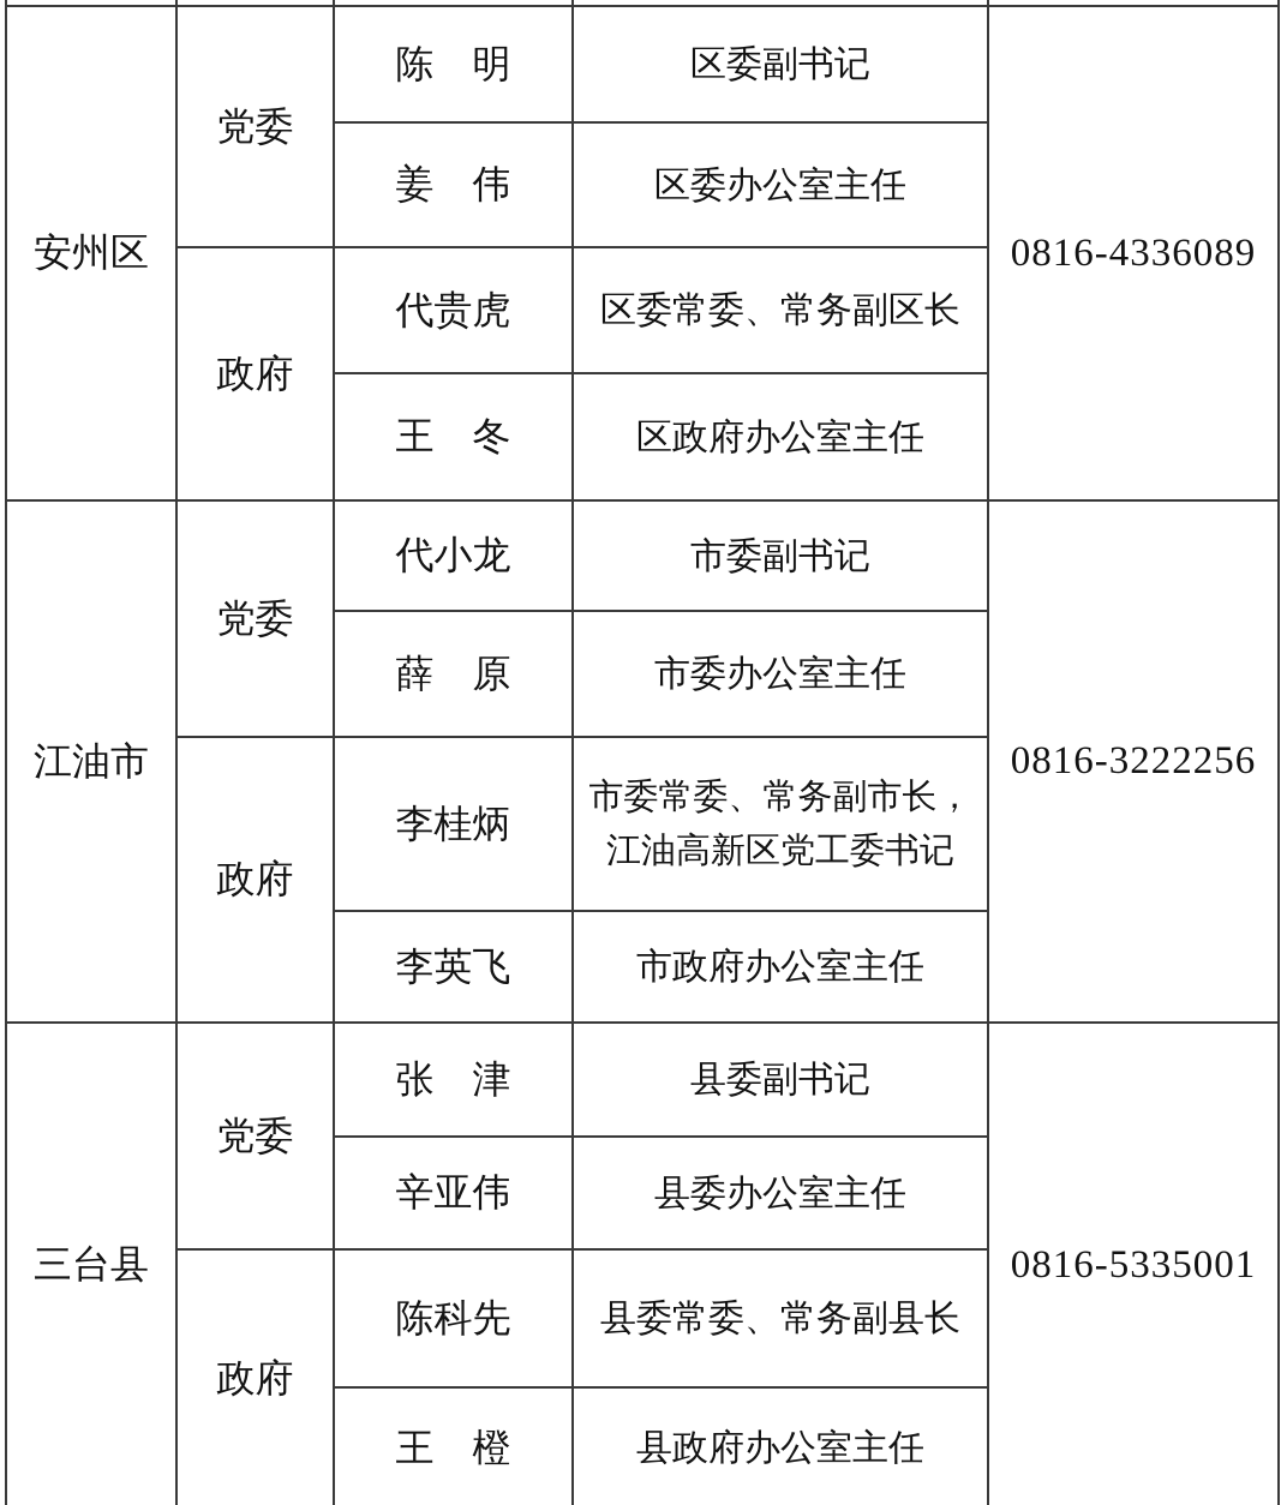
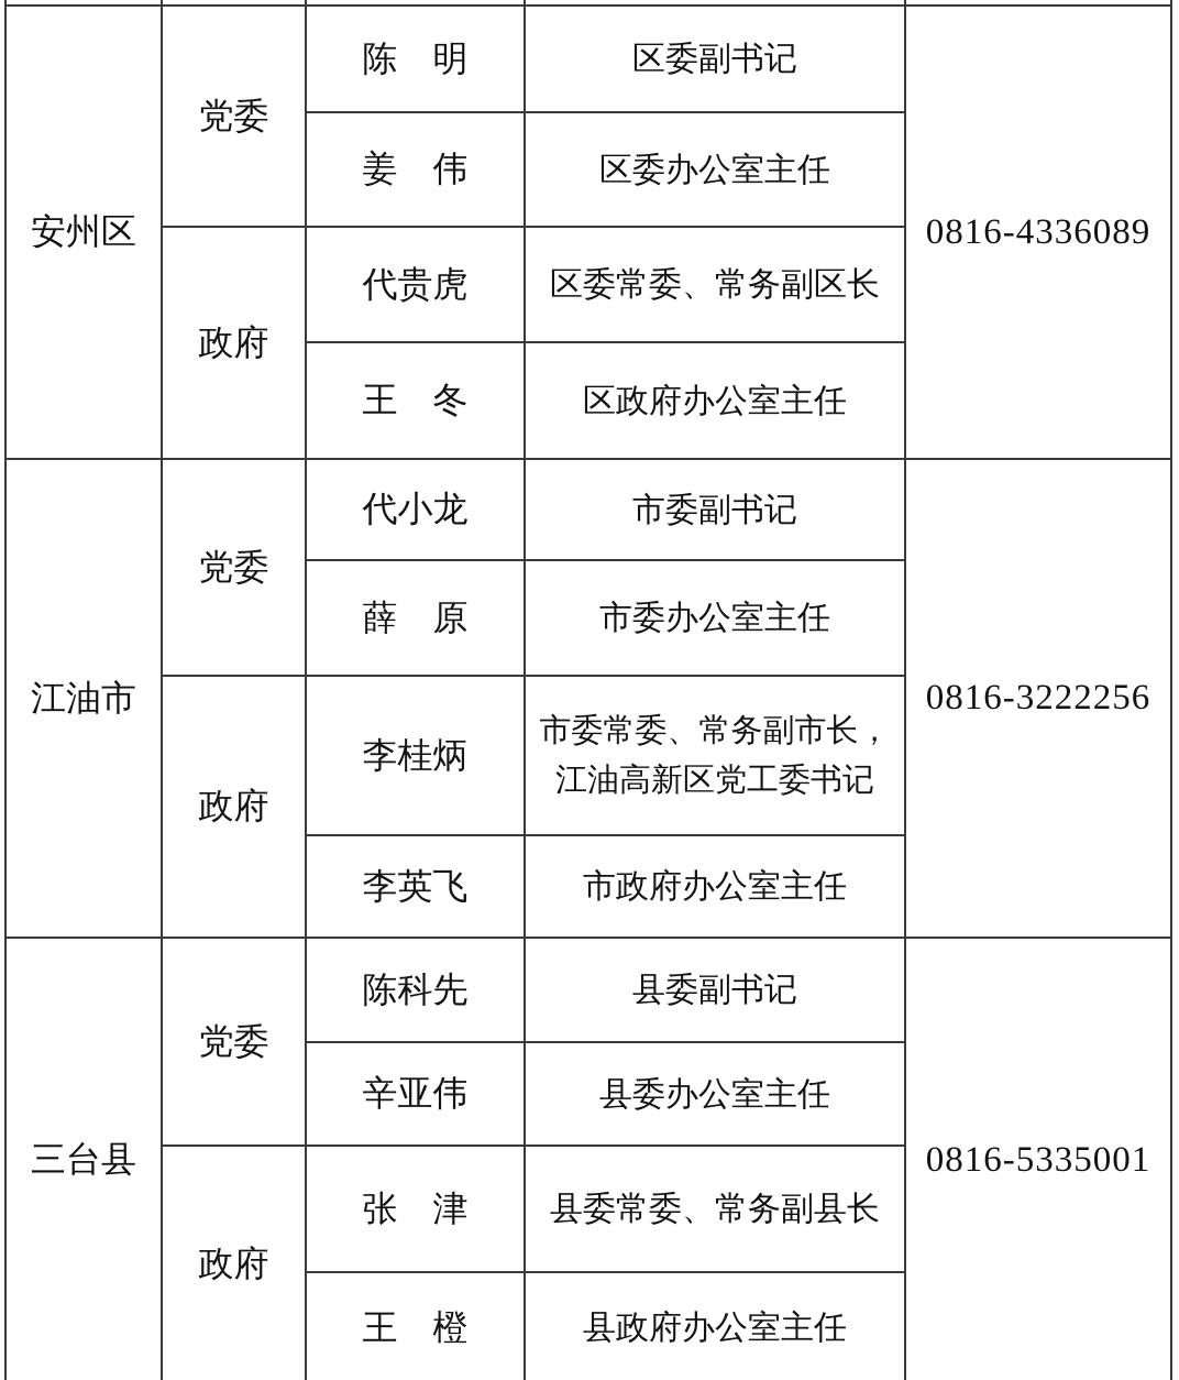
  安州区	党委	陈 明	区委副书记	0816-4336089
  姜 伟	区委办公室主任
  政府	代贵虎	区委常委、常务副区长
  王 冬	区政府办公室主任
  江油市	党委	代小龙	市委副书记	0816-3222256
  薛 原	市委办公室主任
  政府	李桂炳	市委常委、常务副市长，江油高新区党工委书记
  李英飞	市政府办公室主任
- 三台县	党委	张 津	县委副书记	0816-5335001
+ 三台县	党委	陈科先	县委副书记	0816-5335001
  辛亚伟	县委办公室主任
- 政府	陈科先	县委常委、常务副县长
+ 政府	张 津	县委常委、常务副县长
  王 橙	县政府办公室主任
